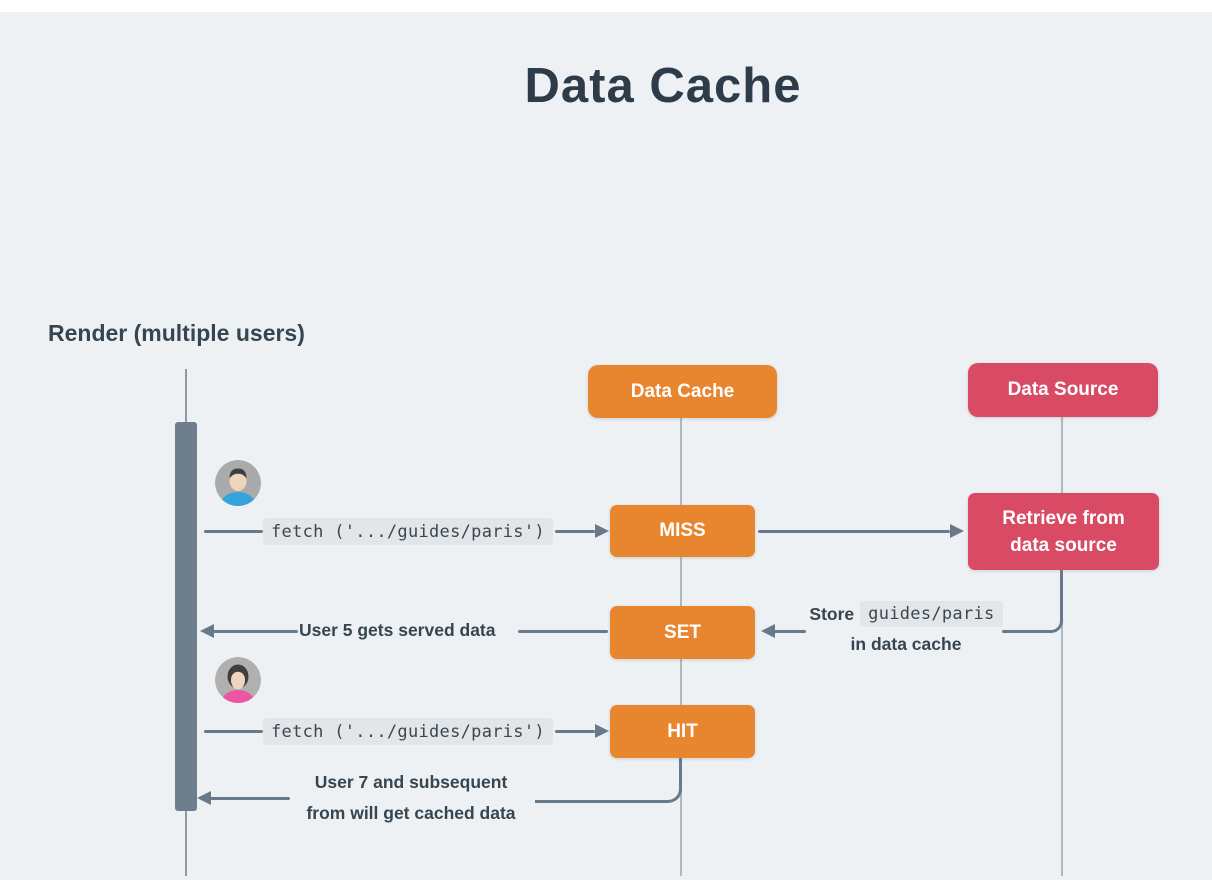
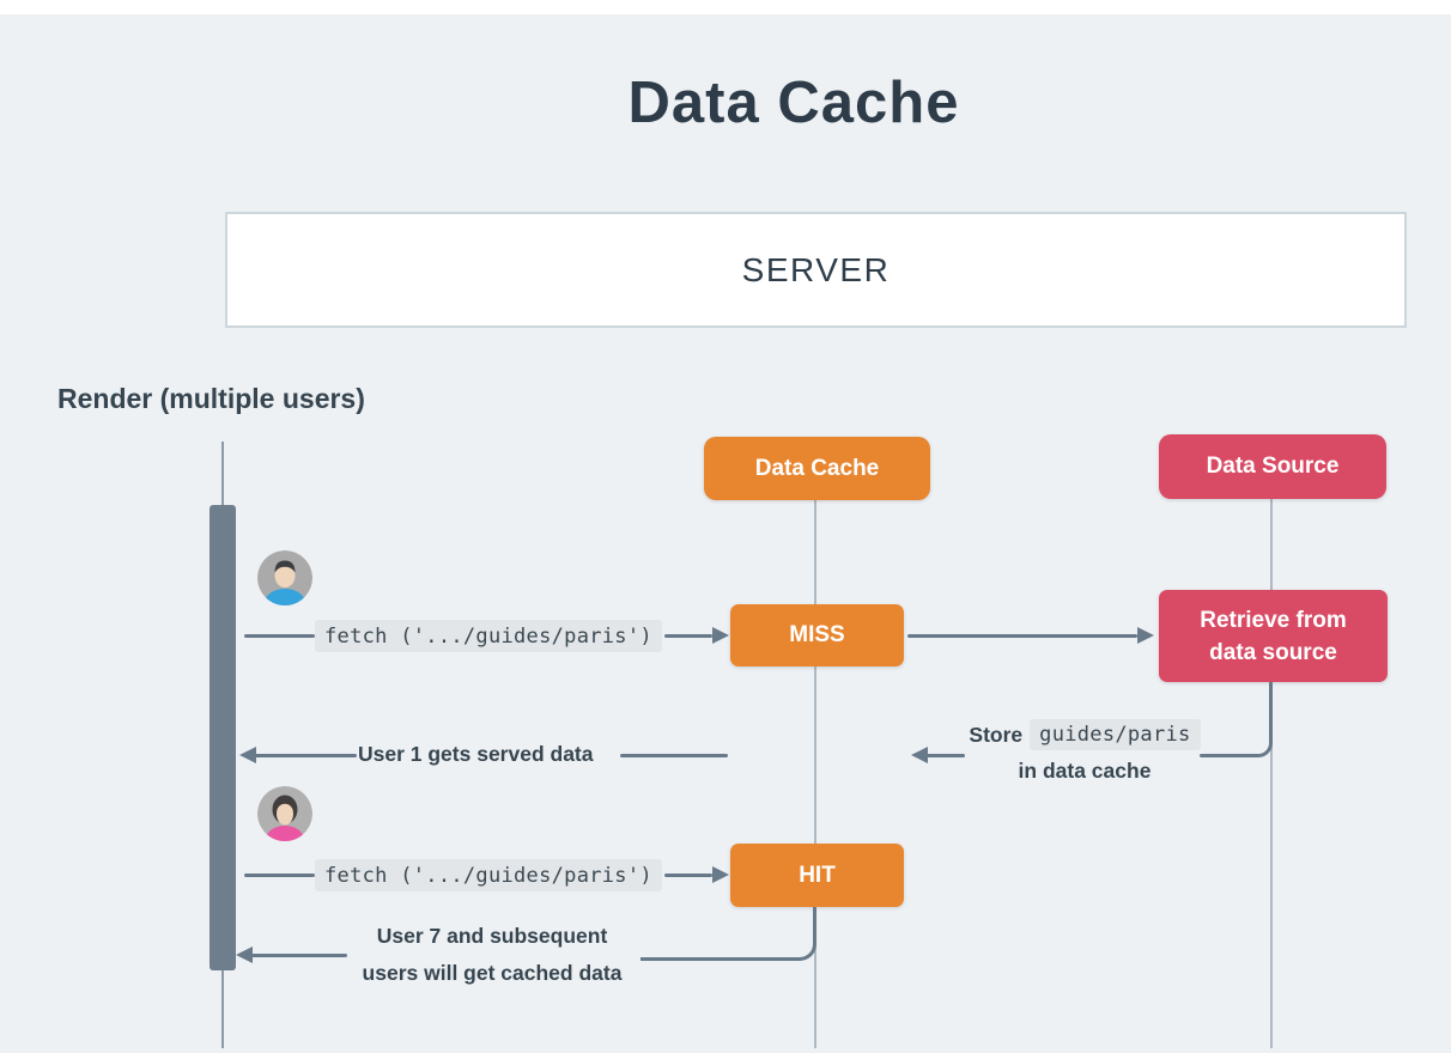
  Data Cache
+ SERVER
  Render (multiple users)
  Data Cache
  Data Source
  fetch ('.../guides/paris')
  MISS
  Retrieve from
  data source
- User 5 gets served data
+ User 1 gets served data
- SET
  Store
  guides/paris
  in data cache
  fetch ('.../guides/paris')
  HIT
  User 7 and subsequent
- from will get cached data
+ users will get cached data
